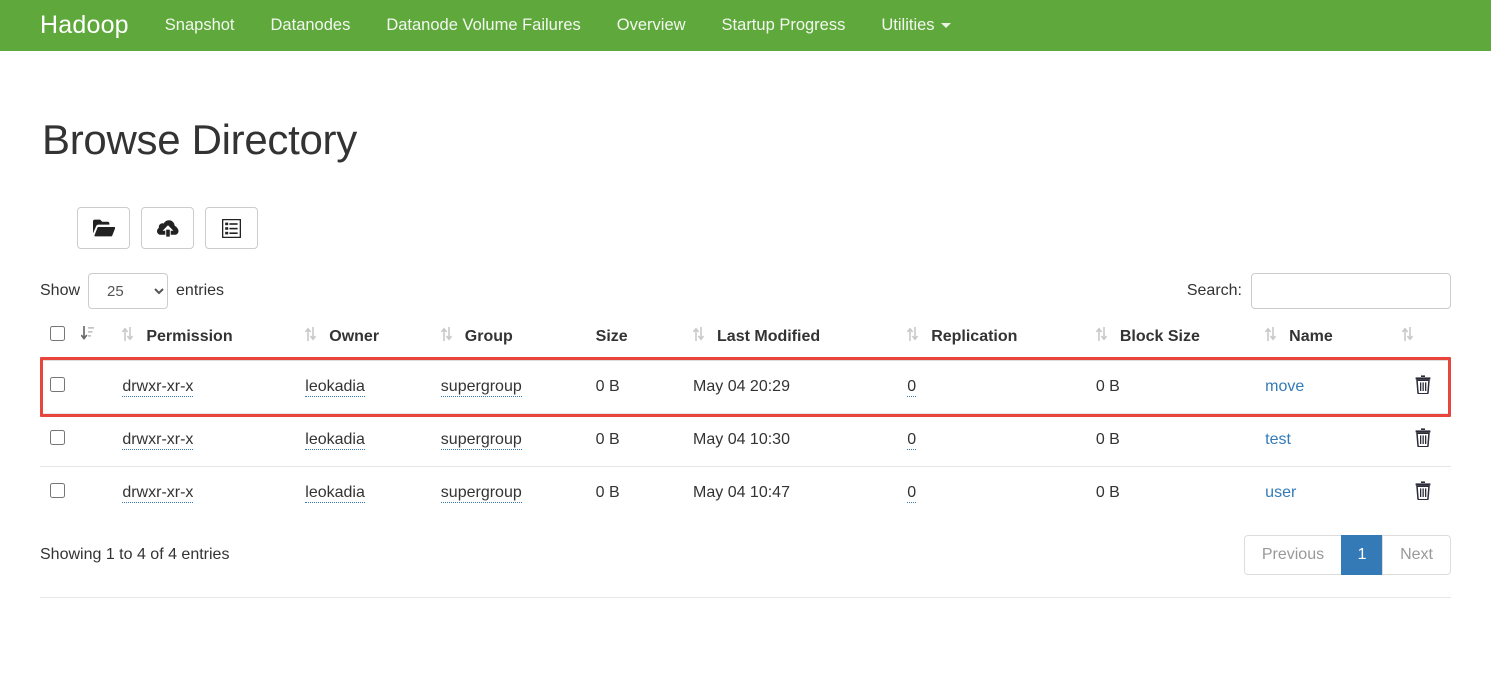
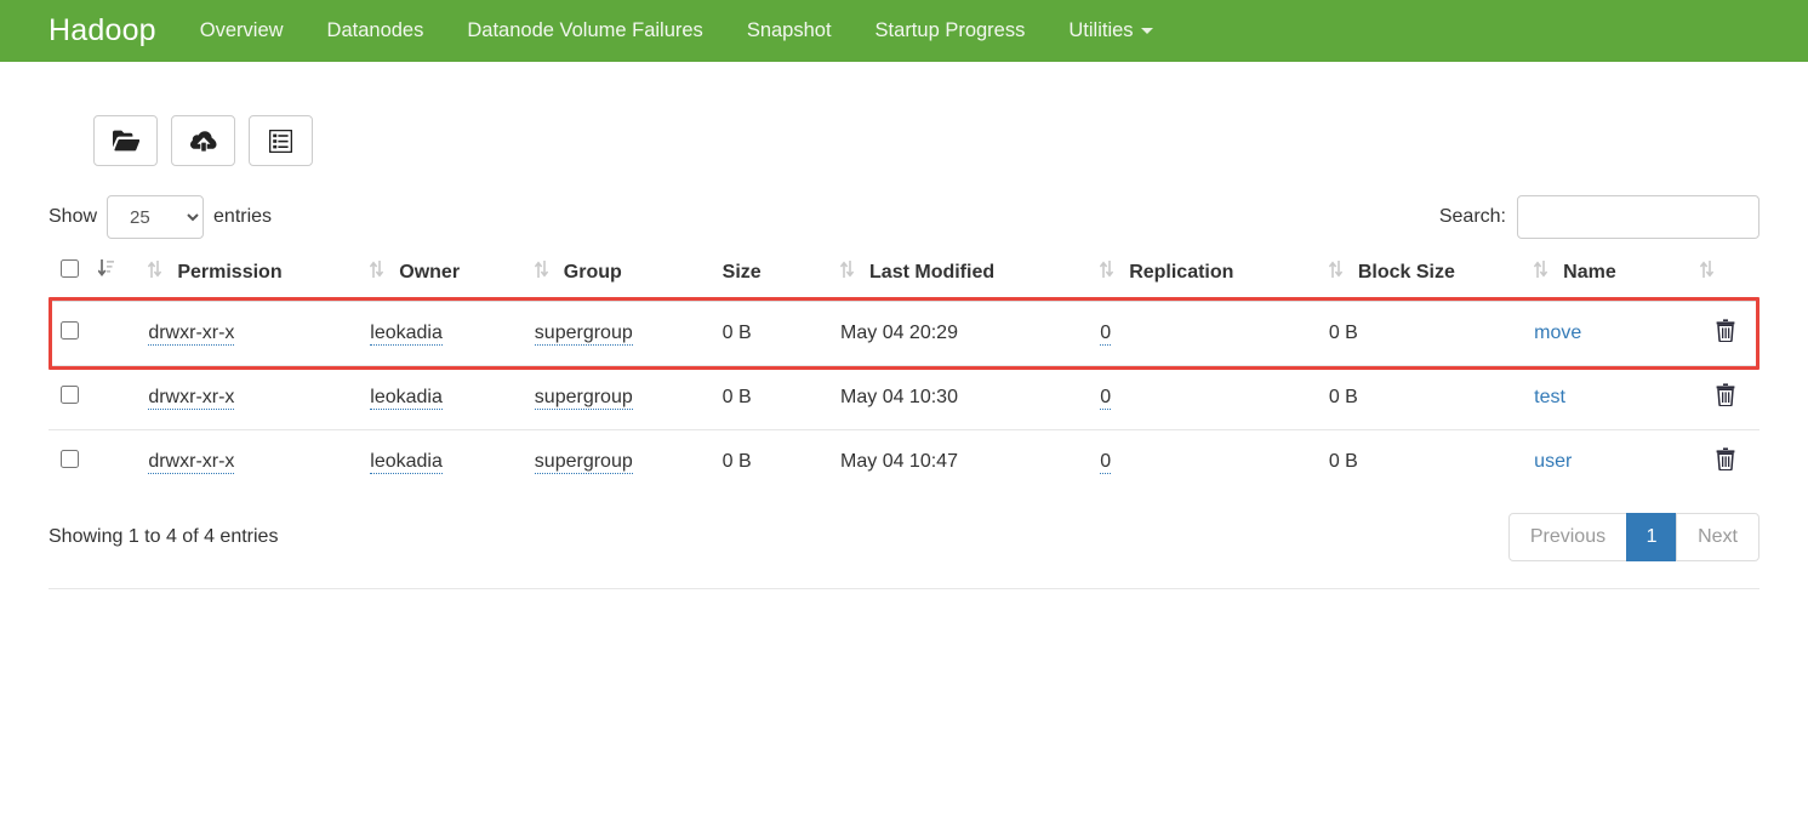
  Hadoop
- Snapshot
+ Overview
  Datanodes
  Datanode Volume Failures
- Overview
+ Snapshot
  Startup Progress
  Utilities
- Browse Directory
  Show
  25
  entries
  Search:
  		Permission	Owner	Group	Size	Last Modified	Replication	Block Size	Name
  		drwxr-xr-x	leokadia	supergroup	0 B	May 04 20:29	0	0 B	move
  		drwxr-xr-x	leokadia	supergroup	0 B	May 04 10:30	0	0 B	test
  		drwxr-xr-x	leokadia	supergroup	0 B	May 04 10:47	0	0 B	user
  Showing 1 to 4 of 4 entries
  Previous
  1
  Next
